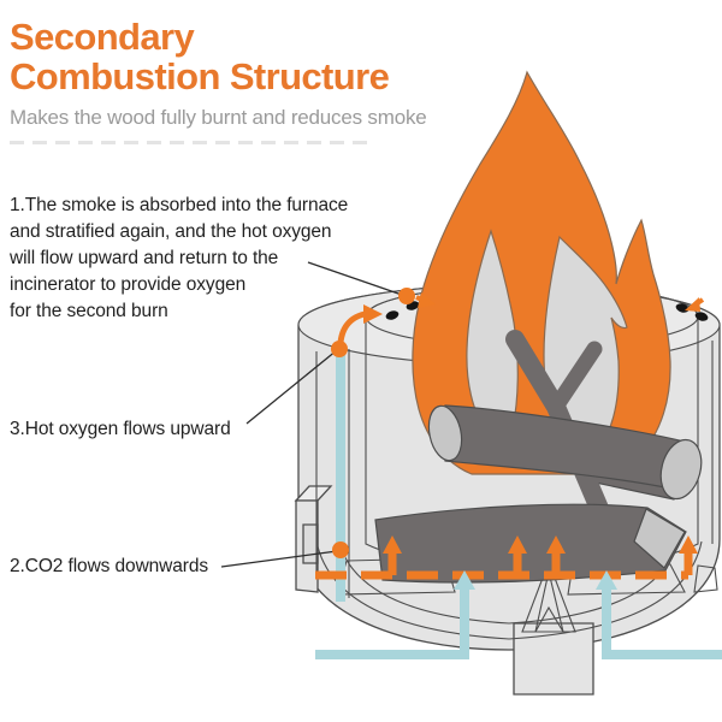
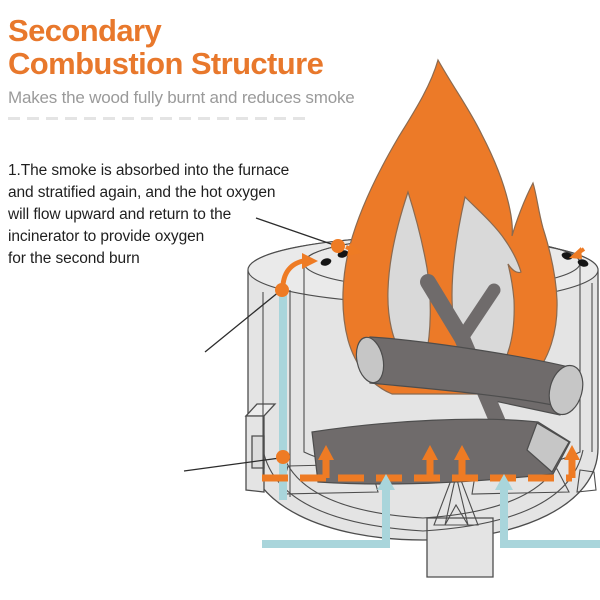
  Secondary
  Combustion Structure
  Makes the wood fully burnt and reduces smoke
  1.The smoke is absorbed into the furnace
  and stratified again, and the hot oxygen
  will flow upward and return to the
  incinerator to provide oxygen
  for the second burn
- 3.Hot oxygen flows upward
- 2.CO2 flows downwards
